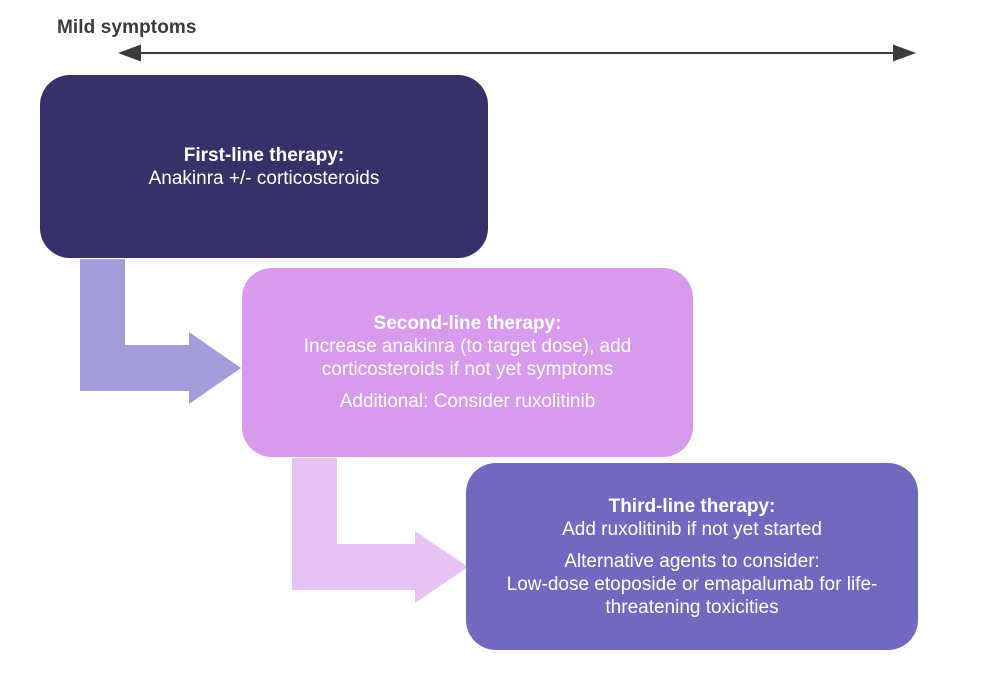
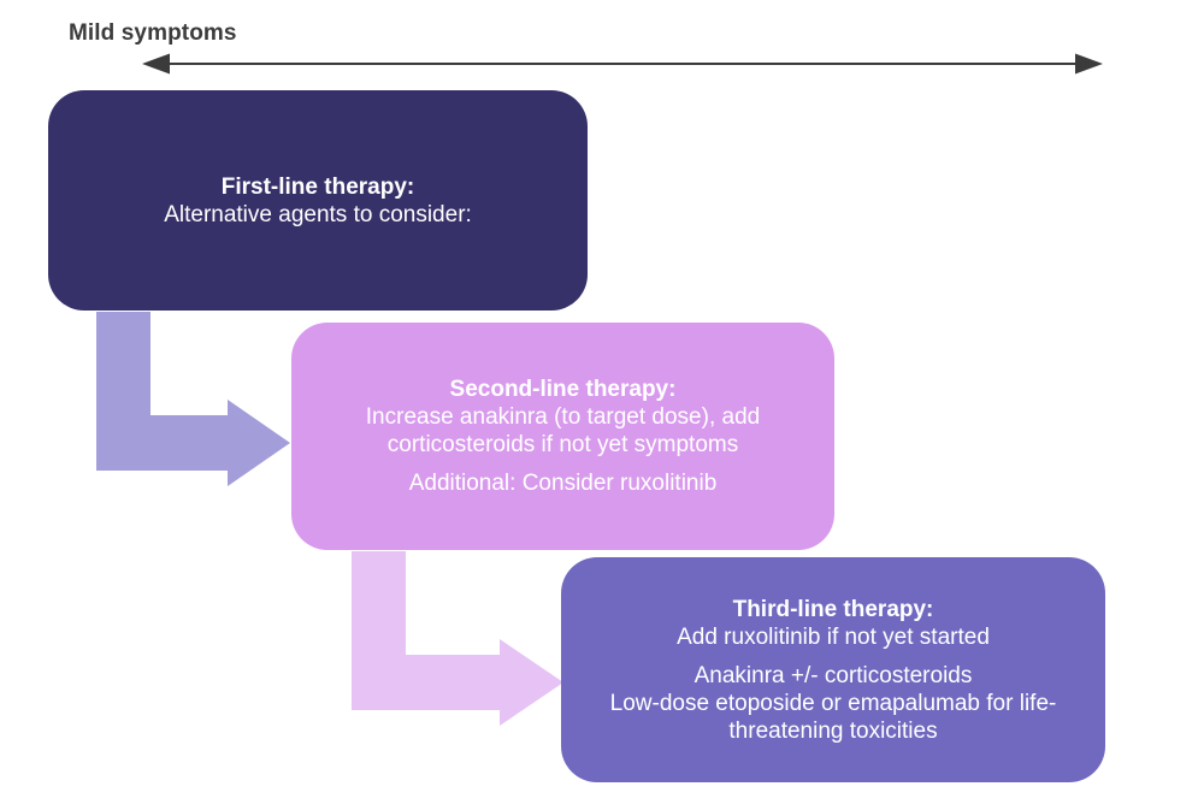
  Mild symptoms
  First-line therapy:
- Anakinra +/- corticosteroids
+ Alternative agents to consider:
  Second-line therapy:
  Increase anakinra (to target dose), add corticosteroids if not yet symptoms
  Additional: Consider ruxolitinib
  Third-line therapy:
  Add ruxolitinib if not yet started
- Alternative agents to consider:
+ Anakinra +/- corticosteroids
  Low-dose etoposide or emapalumab for life-threatening toxicities
